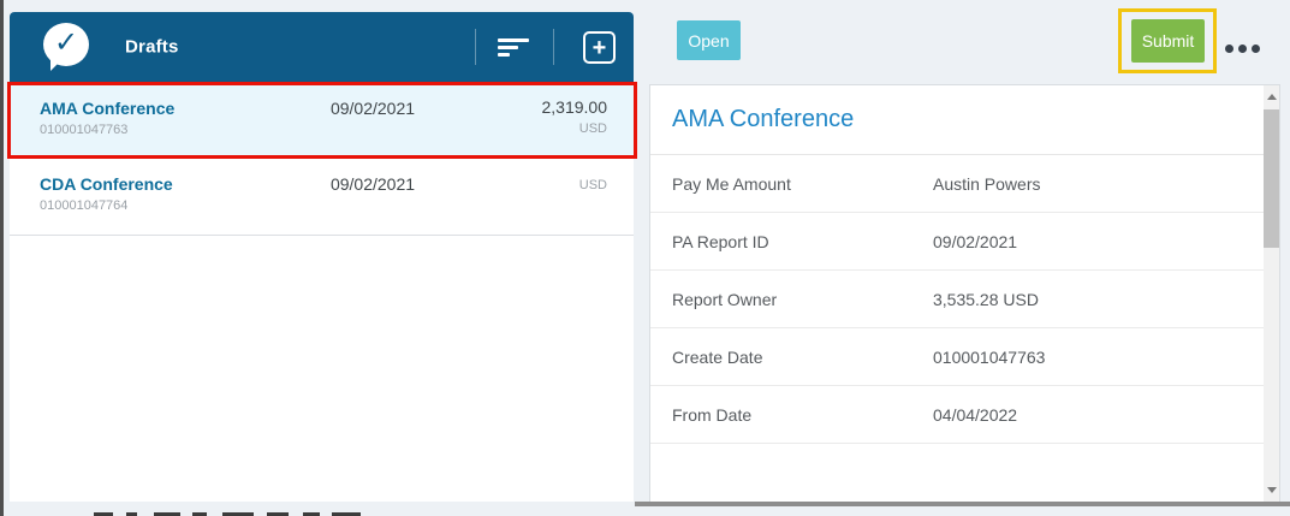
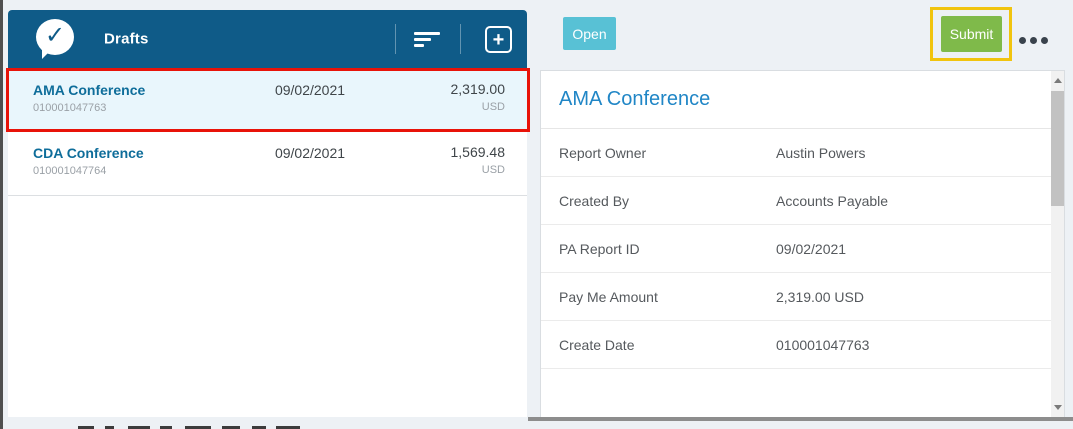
  ✓
  Drafts
  +
  AMA Conference
  010001047763
  09/02/2021
  2,319.00
  USD
  CDA Conference
  010001047764
  09/02/2021
+ 1,569.48
  USD
  Open
  Submit
  AMA Conference
- Pay Me Amount
+ Report Owner
  Austin Powers
+ Created By
+ Accounts Payable
  PA Report ID
  09/02/2021
- Report Owner
+ Pay Me Amount
- 3,535.28 USD
+ 2,319.00 USD
  Create Date
  010001047763
- From Date
- 04/04/2022
